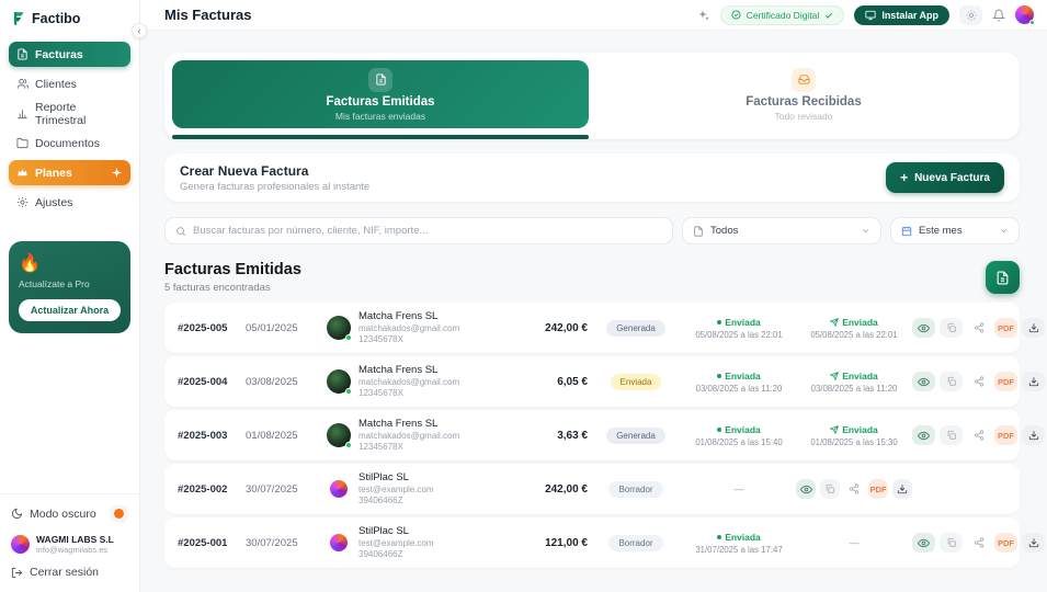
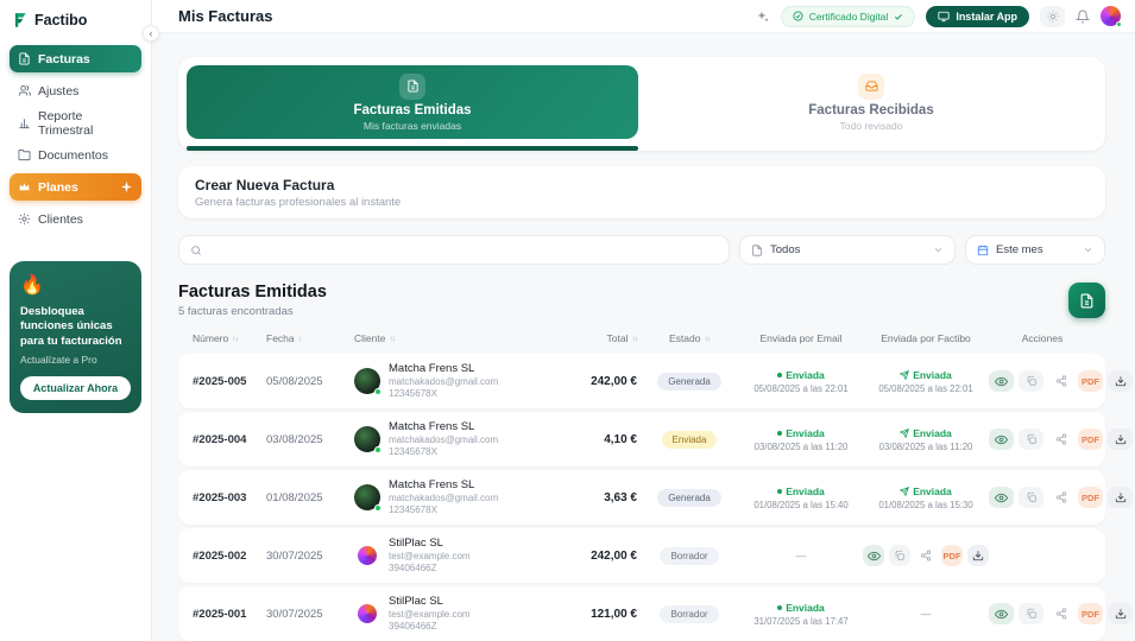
  ‹
  Factibo
  Facturas
- Clientes
+ Ajustes
  Reporte Trimestral
  Documentos
  Planes
- Ajustes
+ Clientes
  🔥
+ Desbloquea funciones únicas para tu facturación
  Actualízate a Pro
  Actualizar Ahora
- Modo oscuro
- WAGMI LABS S.L
- info@wagmilabs.es
- Cerrar sesión
  Mis Facturas
  Certificado Digital
  Instalar App
  Facturas Emitidas
  Mis facturas enviadas
  Facturas Recibidas
  Todo revisado
  Crear Nueva Factura
  Genera facturas profesionales al instante
- +
- Nueva Factura
- Buscar facturas por número, cliente, NIF, importe...
  Todos
  Este mes
  Facturas Emitidas
  5 facturas encontradas
+ Número
+ Fecha
+ Cliente
+ Total
+ Estado
+ Enviada por Email
+ Enviada por Factibo
+ Acciones
  #2025-005
- 05/01/2025
+ 05/08/2025
  Matcha Frens SL
  matchakados@gmail.com
  12345678X
  242,00 €
  Generada
  Enviada
  05/08/2025 a las 22:01
  Enviada
  05/08/2025 a las 22:01
  PDF
  #2025-004
  03/08/2025
  Matcha Frens SL
  matchakados@gmail.com
  12345678X
- 6,05 €
+ 4,10 €
  Enviada
  Enviada
  03/08/2025 a las 11:20
  Enviada
  03/08/2025 a las 11:20
  PDF
  #2025-003
  01/08/2025
  Matcha Frens SL
  matchakados@gmail.com
  12345678X
  3,63 €
  Generada
  Enviada
  01/08/2025 a las 15:40
  Enviada
  01/08/2025 a las 15:30
  PDF
  #2025-002
  30/07/2025
  StilPlac SL
  test@example.com
  39406466Z
  242,00 €
  Borrador
  —
  PDF
  #2025-001
  30/07/2025
  StilPlac SL
  test@example.com
  39406466Z
  121,00 €
  Borrador
  Enviada
  31/07/2025 a las 17:47
  —
  PDF
